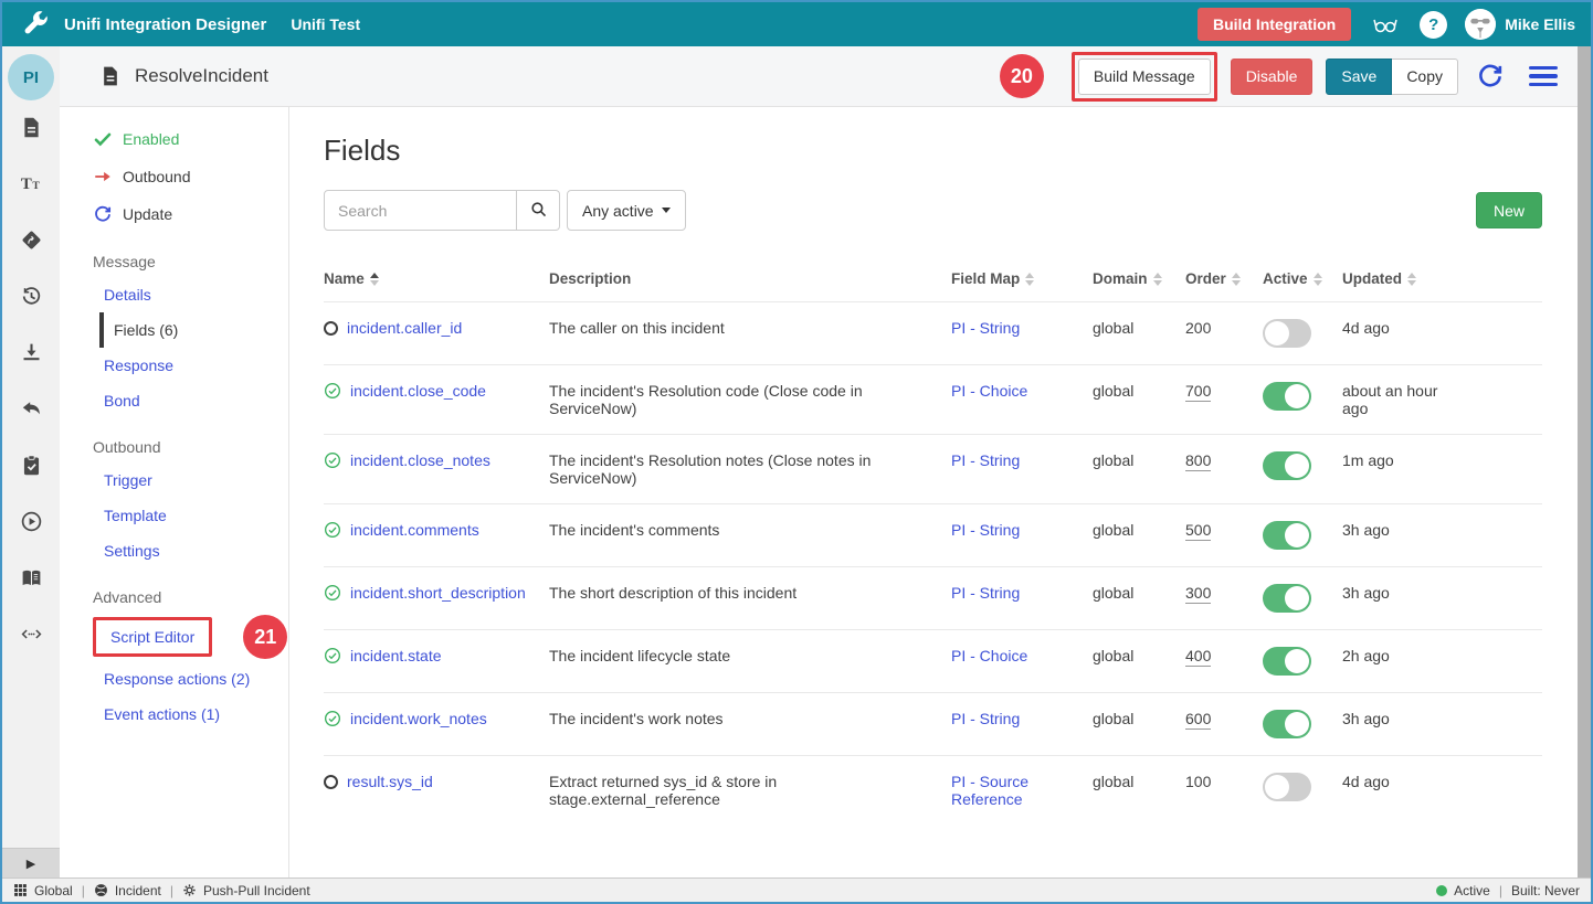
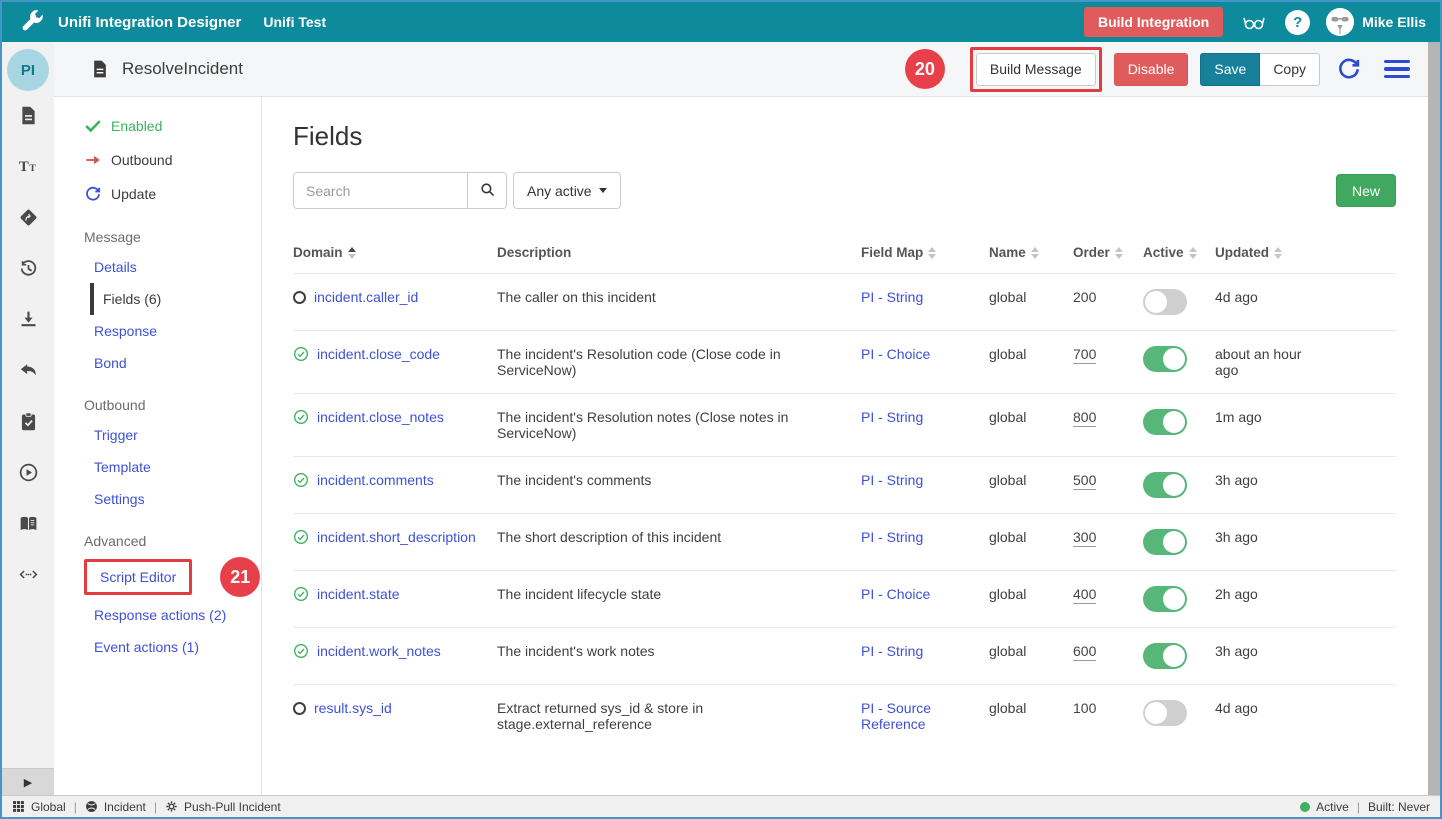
  Unifi Integration Designer
  Unifi Test
  Build Integration
  ?
  Mike Ellis
  PI
  T
  T
  ▶
  ResolveIncident
  20
  Build Message
  Disable
  Save
  Copy
  Enabled
  Outbound
  Update
  Message
  Details
  Fields (6)
  Response
  Bond
  Outbound
  Trigger
  Template
  Settings
  Advanced
  21
  Script Editor
  Response actions (2)
  Event actions (1)
  Fields
  Search
  Any active
  New
- Name
+ Domain
  Description
  Field Map
- Domain
+ Name
  Order
  Active
  Updated
  incident.caller_id
  The caller on this incident
  PI - String
  global
  200
  4d ago
  incident.close_code
  The incident's Resolution code (Close code in ServiceNow)
  PI - Choice
  global
  700
  about an hour ago
  incident.close_notes
  The incident's Resolution notes (Close notes in ServiceNow)
  PI - String
  global
  800
  1m ago
  incident.comments
  The incident's comments
  PI - String
  global
  500
  3h ago
  incident.short_description
  The short description of this incident
  PI - String
  global
  300
  3h ago
  incident.state
  The incident lifecycle state
  PI - Choice
  global
  400
  2h ago
  incident.work_notes
  The incident's work notes
  PI - String
  global
  600
  3h ago
  result.sys_id
  Extract returned sys_id & store in stage.external_reference
  PI - Source Reference
  global
  100
  4d ago
  Global
  |
  Incident
  |
  Push-Pull Incident
  Active
  |
  Built: Never
